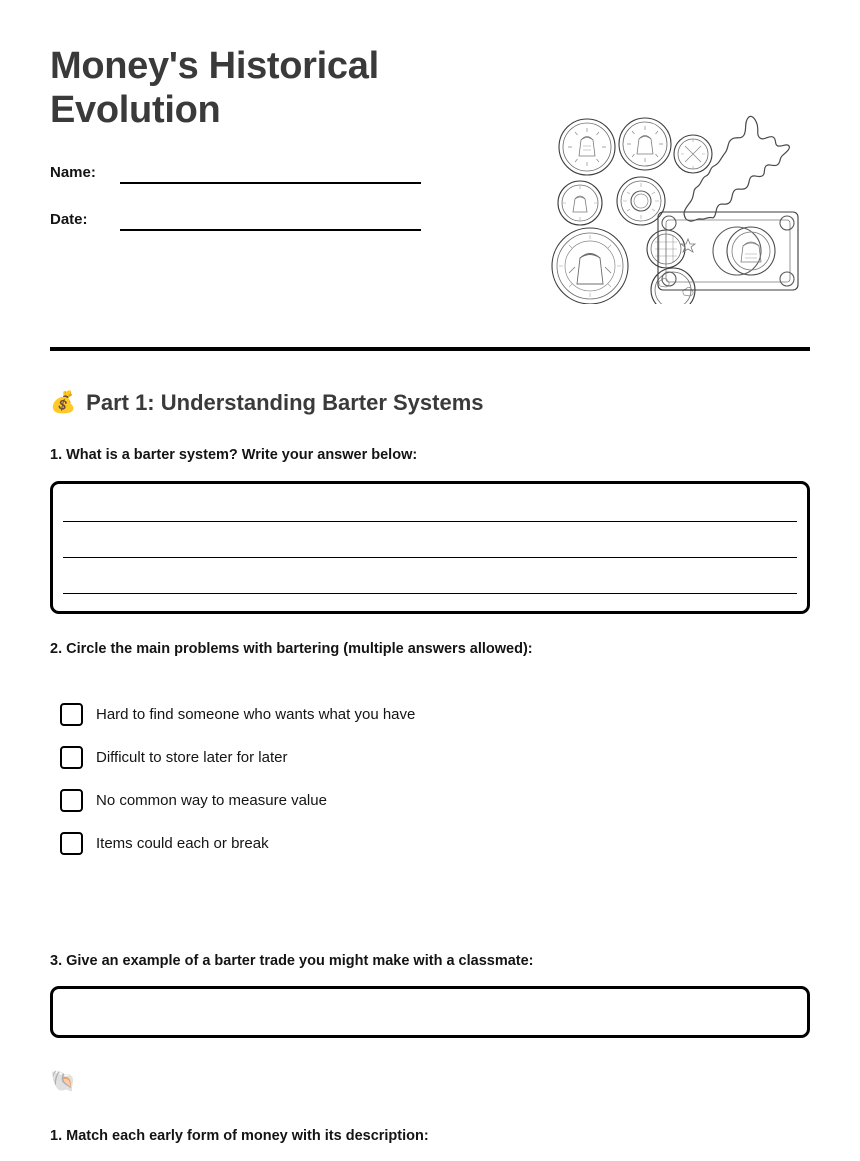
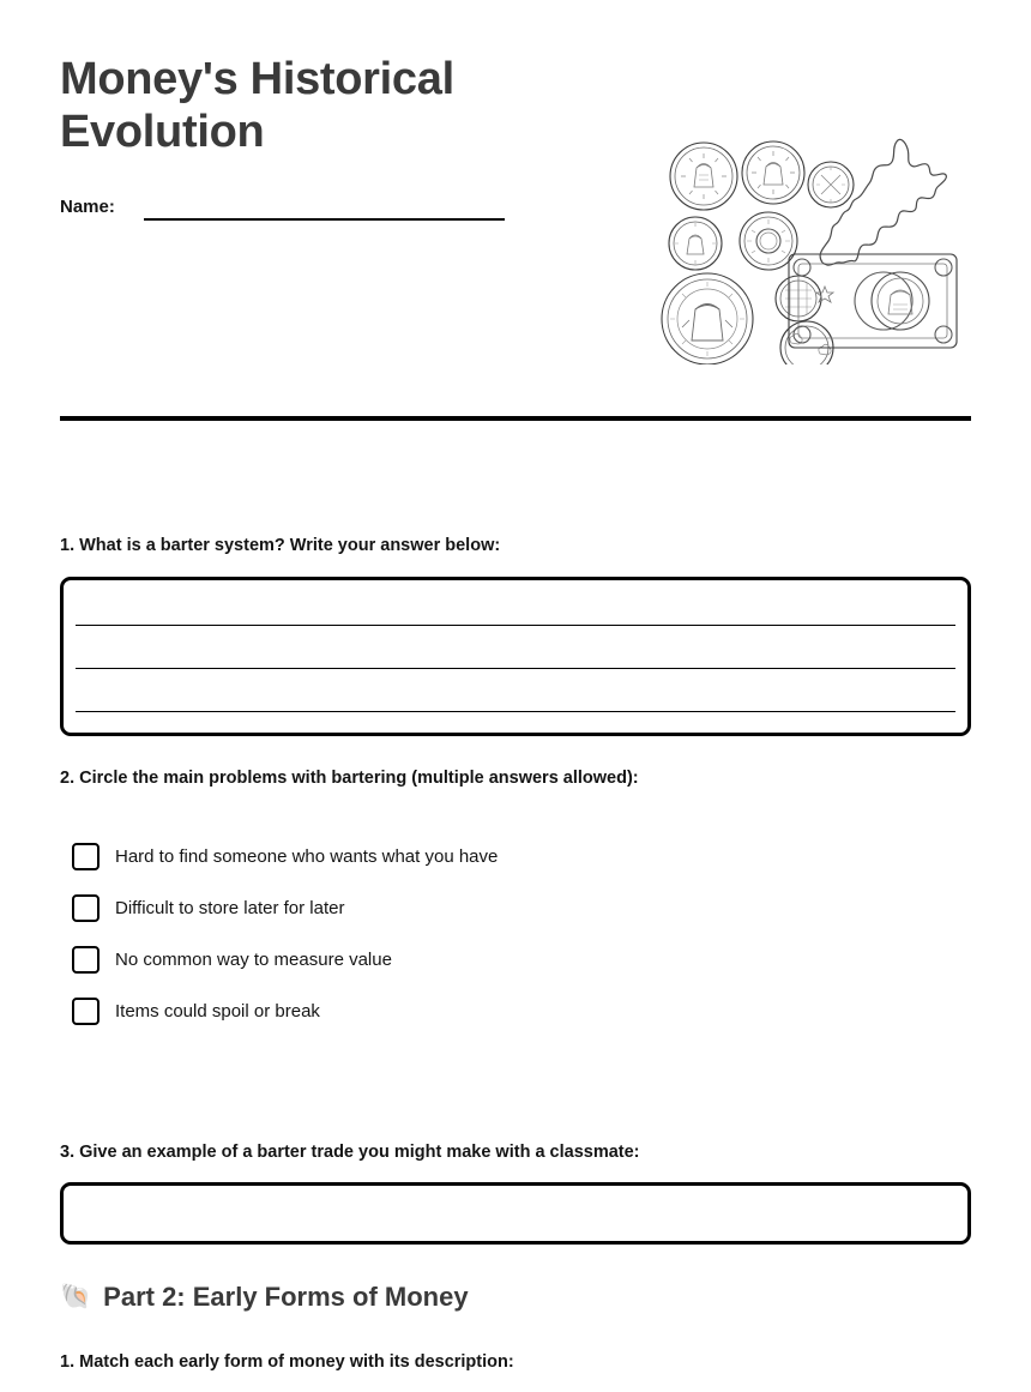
  Money's Historical Evolution
  Name:
- Date:
- 💰
- Part 1: Understanding Barter Systems
  1. What is a barter system? Write your answer below:
  2. Circle the main problems with bartering (multiple answers allowed):
  Hard to find someone who wants what you have
  Difficult to store later for later
  No common way to measure value
- Items could each or break
+ Items could spoil or break
  3. Give an example of a barter trade you might make with a classmate:
  🐚
+ Part 2: Early Forms of Money
  1. Match each early form of money with its description:
